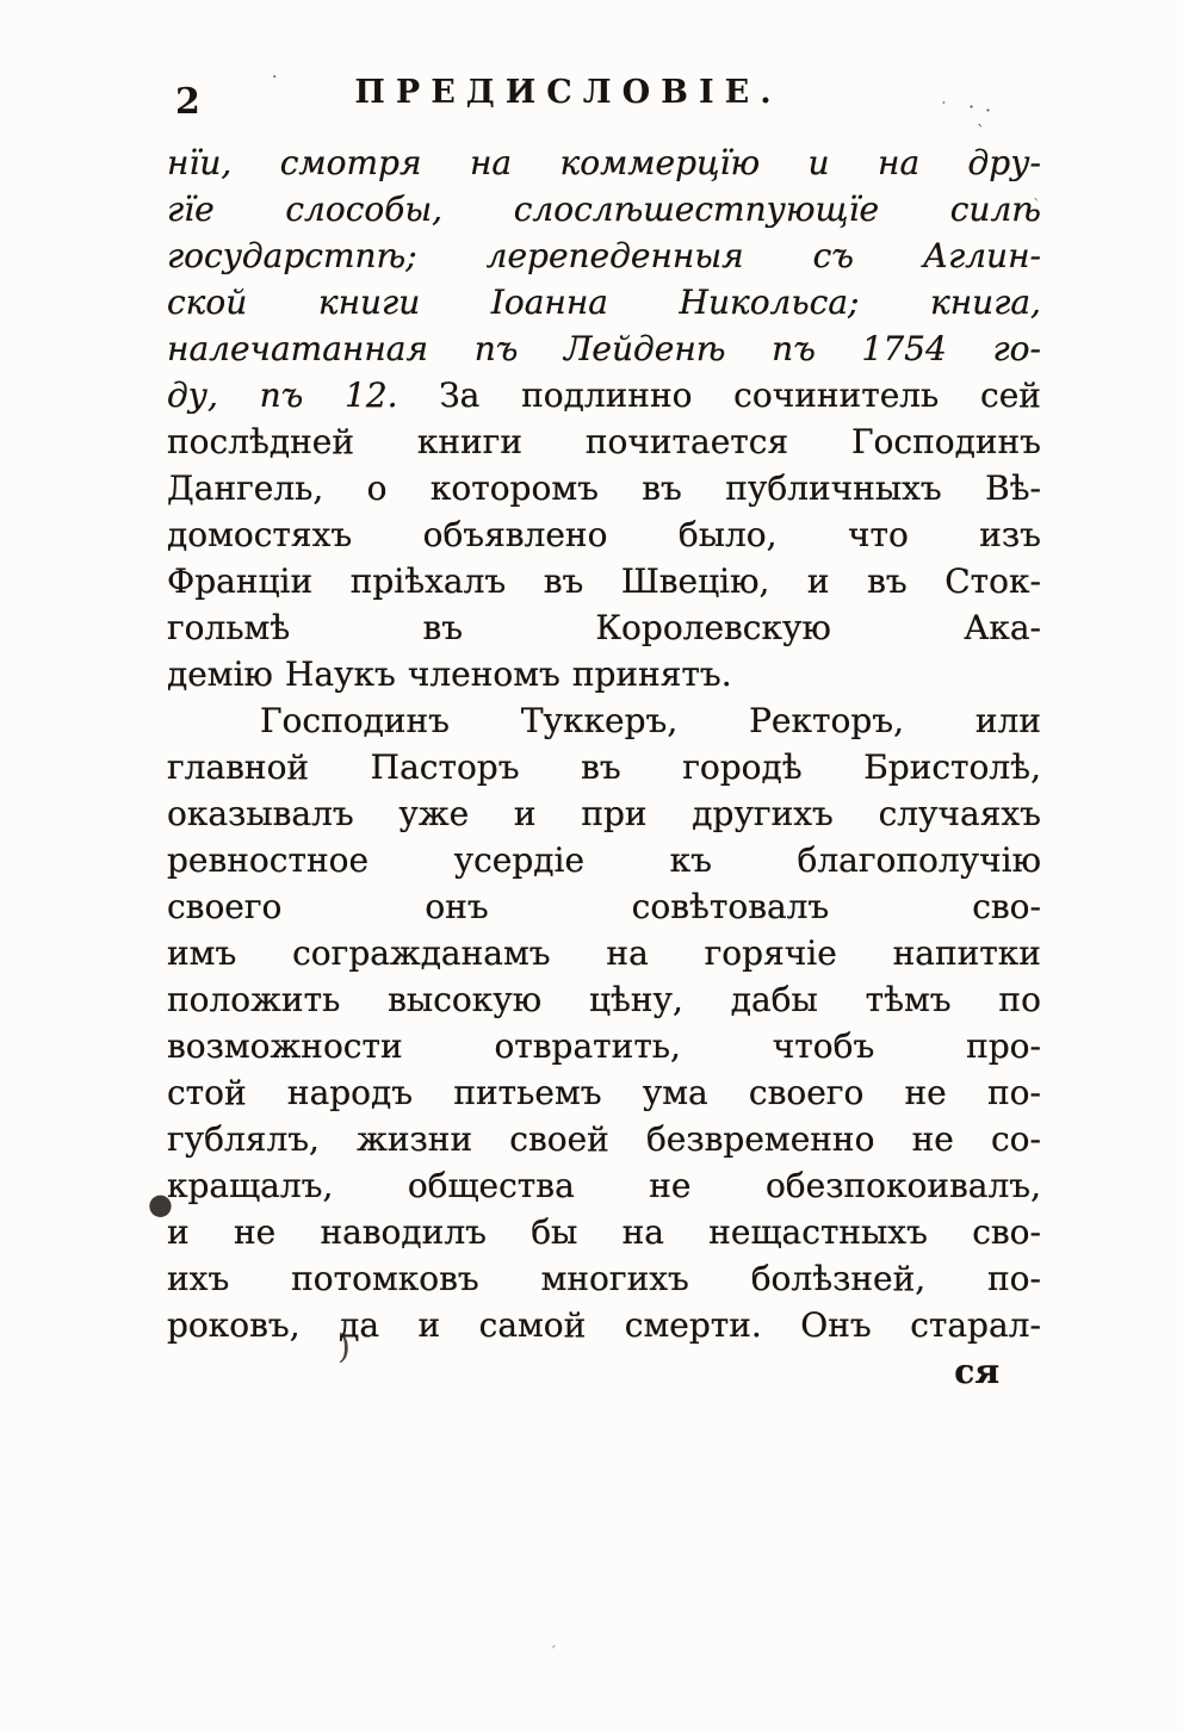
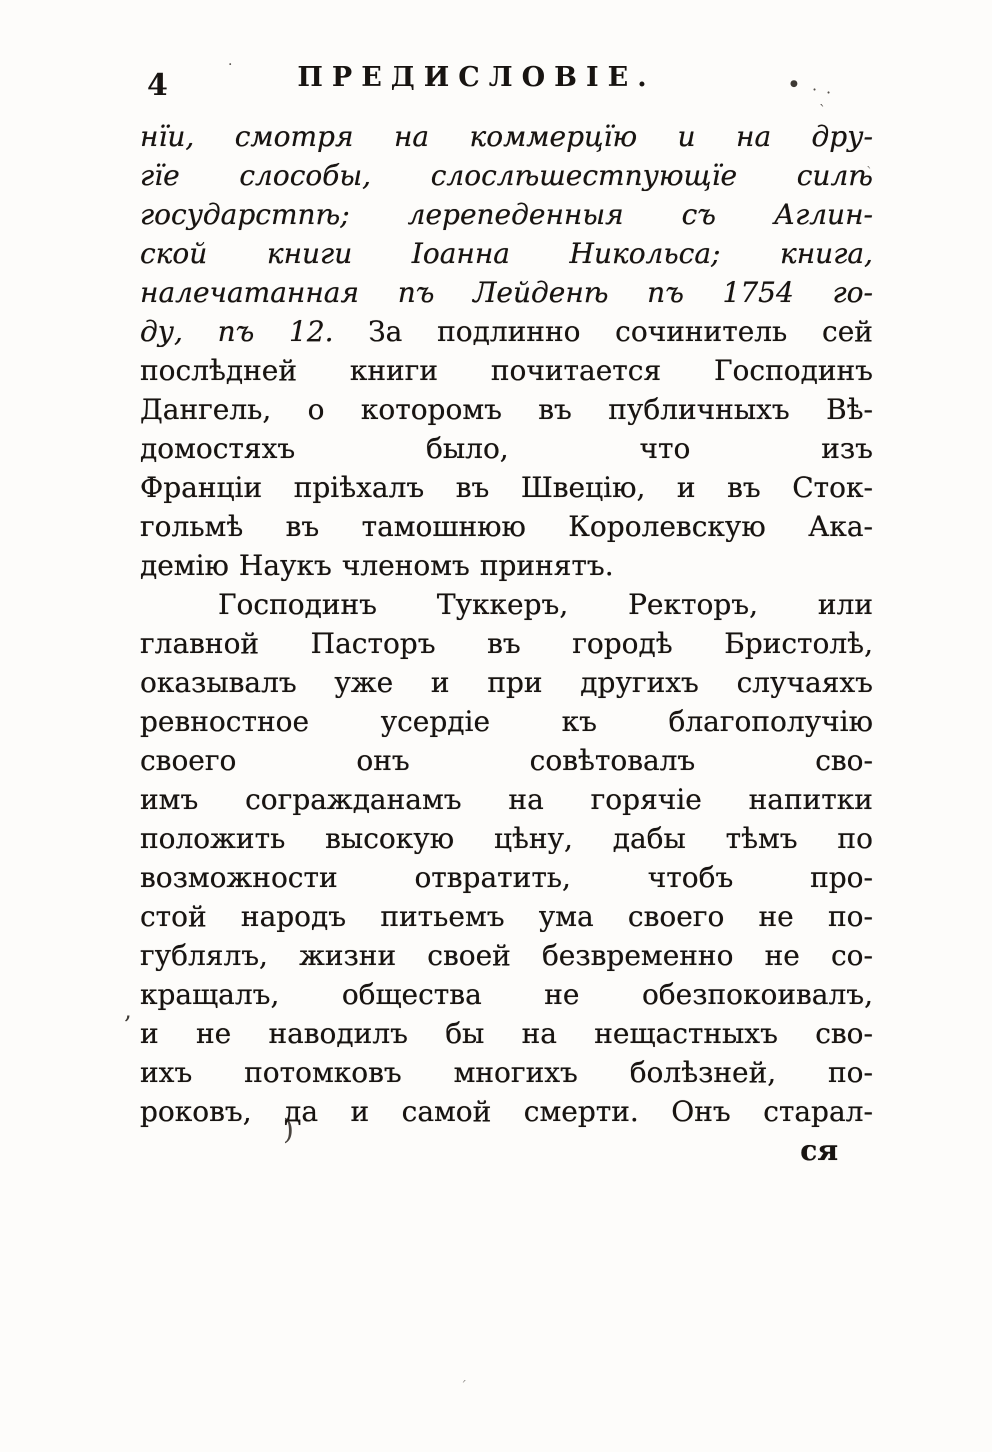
- 2
+ 4
  ПРЕДИСЛОВІЕ.
  нїи,
  смотря
  на
  коммерцїю
  и
  на
  дру-
  гїе
  слособы,
  слослѣшестпующїе
  силѣ
  государстпѣ;
  лерепеденныя
  съ
  Аглин-
  ской
  книги
  Іоанна
  Никольса;
  книга,
  налечатанная
  пъ
  Лейденѣ
  пъ
  1754
  го-
  ду,
  пъ
  12.
  За
  подлинно
  сочинитель
  сей
  послѣдней
  книги
  почитается
  Господинъ
  Дангель,
  о
  которомъ
  въ
  публичныхъ
  Вѣ-
  домостяхъ
- объявлено
  было,
  что
  изъ
  Франціи
  пріѣхалъ
  въ
  Швецію,
  и
  въ
  Сток-
  гольмѣ
  въ
+ тамошнюю
  Королевскую
  Ака-
  демію
  Наукъ
  членомъ
  принятъ.
  Господинъ
  Туккеръ,
  Ректоръ,
  или
  главной
  Пасторъ
  въ
  городѣ
  Бристолѣ,
  оказывалъ
  уже
  и
  при
  другихъ
  случаяхъ
  ревностное
  усердіе
  къ
  благополучію
  своего
  онъ
  совѣтовалъ
  сво-
  имъ
  согражданамъ
  на
  горячіе
  напитки
  положить
  высокую
  цѣну,
  дабы
  тѣмъ
  по
  возможности
  отвратить,
  чтобъ
  про-
  стой
  народъ
  питьемъ
  ума
  своего
  не
  по-
  гублялъ,
  жизни
  своей
  безвременно
  не
  со-
  кращалъ,
  общества
  не
  обезпокоивалъ,
  и
  не
  наводилъ
  бы
  на
  нещастныхъ
  сво-
  ихъ
  потомковъ
  многихъ
  болѣзней,
  по-
  роковъ,
  да
  и
  самой
  смерти.
  Онъ
  старал-
  ся
- ‚
+ ●
  ·
  ·
  `
  ·
  `
- ●
+ ‚
  )
  ˊ
